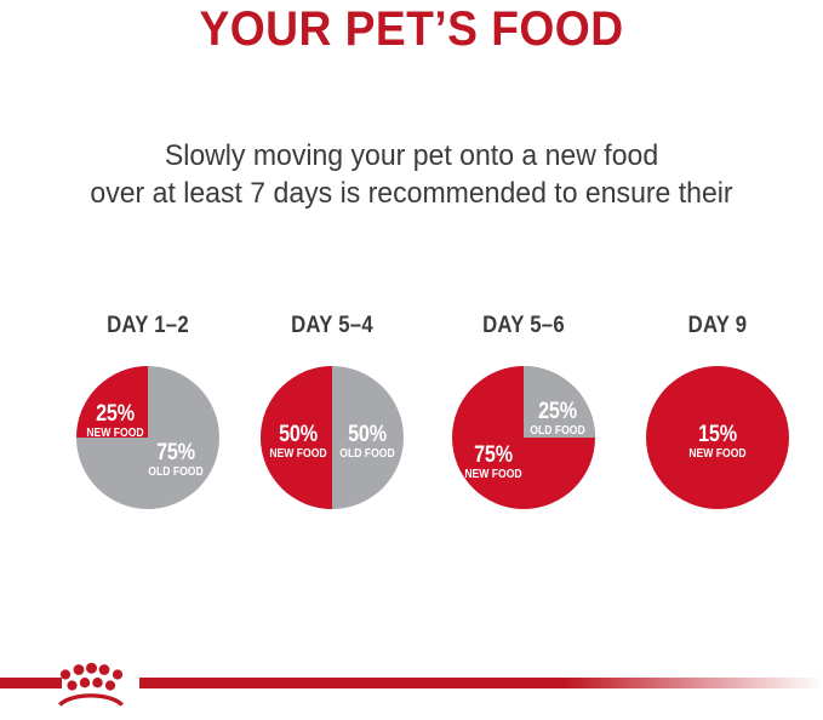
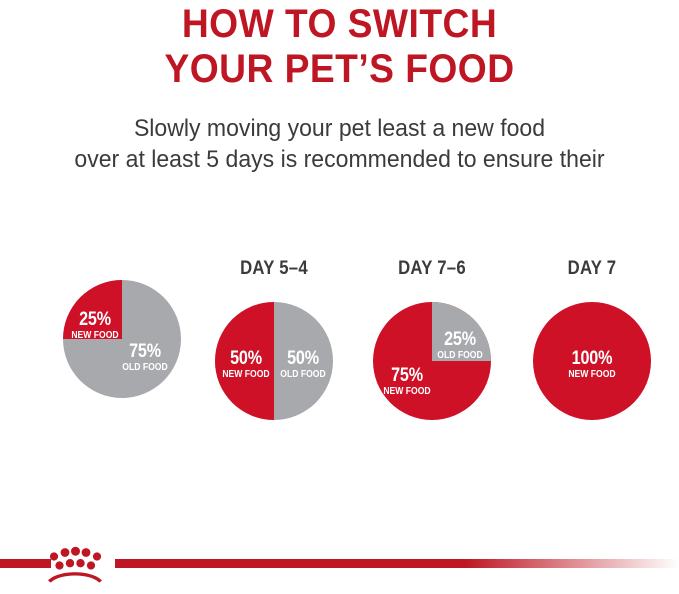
+ HOW TO SWITCH
  YOUR PET’S FOOD
- Slowly moving your pet onto a new food
+ Slowly moving your pet least a new food
- over at least 7 days is recommended to ensure their
+ over at least 5 days is recommended to ensure their
- DAY 1–2
  25%
  NEW FOOD
  75%
  OLD FOOD
  DAY 5–4
  50%
  NEW FOOD
  50%
  OLD FOOD
- DAY 5–6
+ DAY 7–6
  75%
  NEW FOOD
  25%
  OLD FOOD
- DAY 9
+ DAY 7
- 15%
+ 100%
  NEW FOOD
